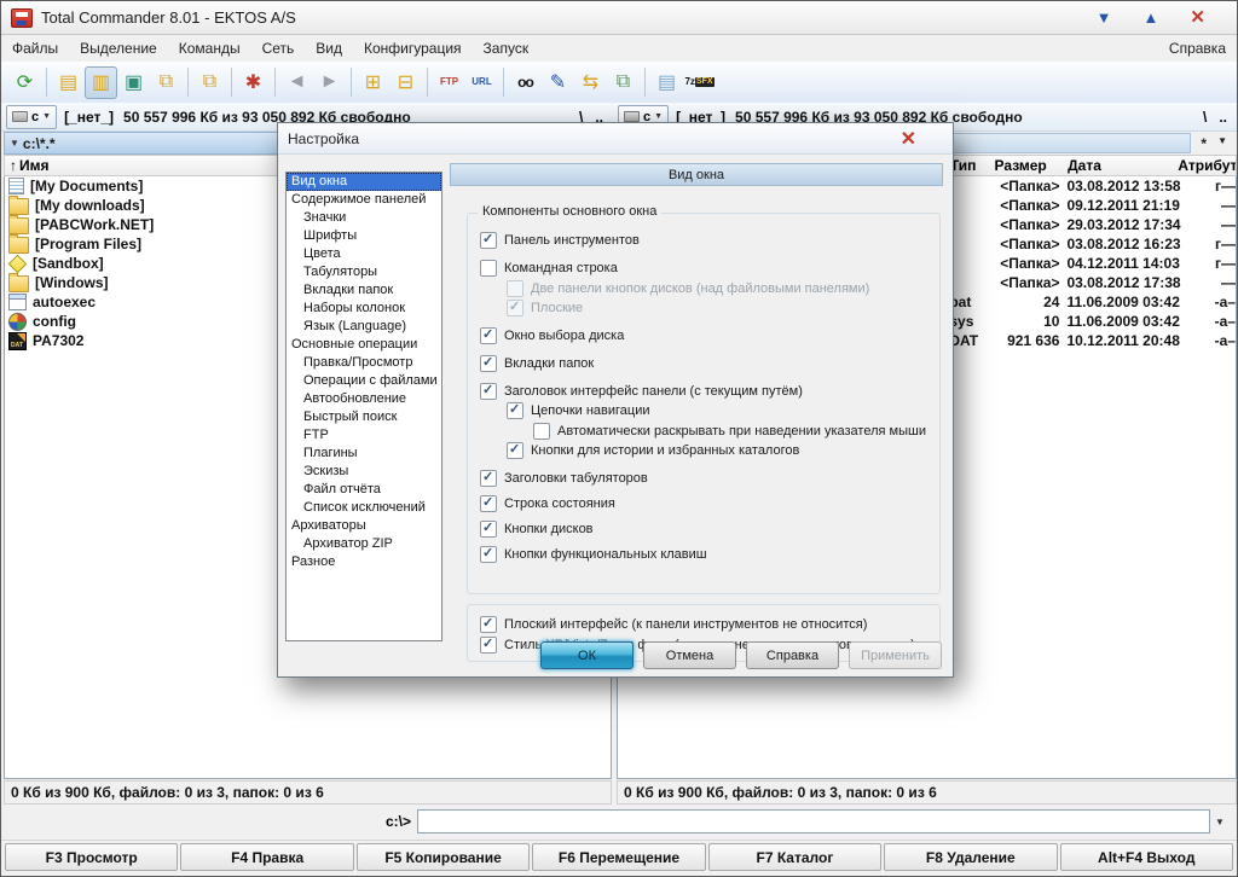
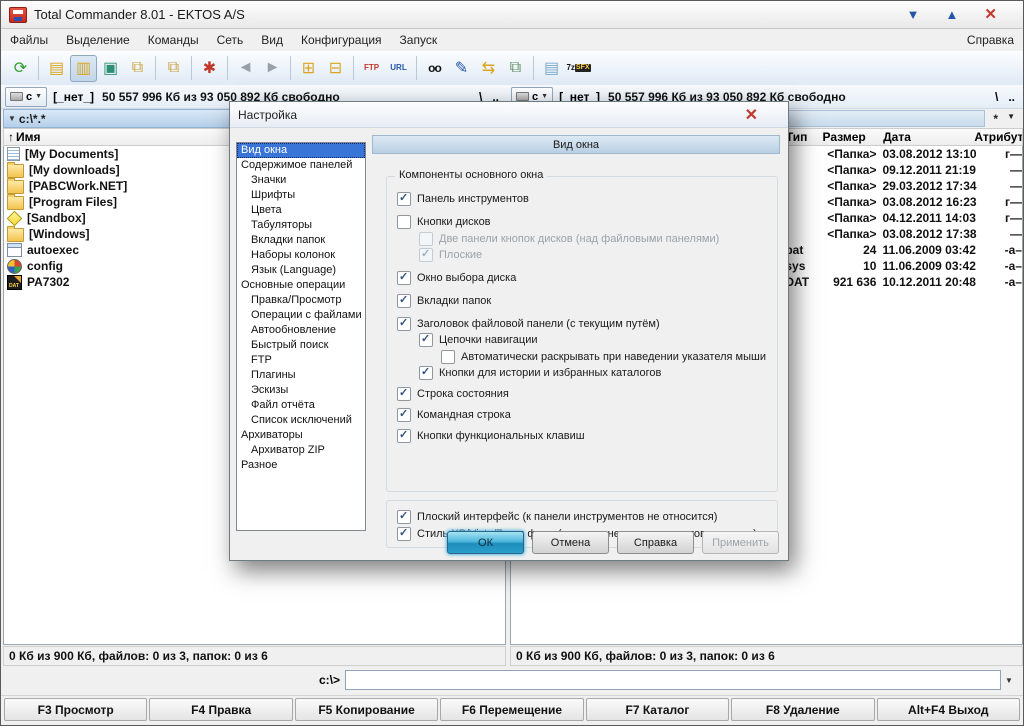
  Total Commander 8.01 - EKTOS A/S
  ▼
  ▲
  ✕
  Файлы
  Выделение
  Команды
  Сеть
  Вид
  Конфигурация
  Запуск
  Справка
  ⟳
  ▤
  ▥
  ▣
  ⧉
  ⧉
  ✱
  ◄
  ►
  ⊞
  ⊟
  FTP
  URL
  oo
  ✎
  ⇆
  ⧉
  ▤
  7z
  c
  [_нет_]
  50 557 996 Кб из 93 050 892 Кб свободно
  \
  ..
  c
  [_нет_]
  50 557 996 Кб из 93 050 892 Кб свободно
  \
  ..
  ▼
  c:\*.*
  *
  ▼
  ↑
  Имя
  Тип
  Размер
  Дата
  Атрибут
  [My Documents]
  [My downloads]
  [PABCWork.NET]
  [Program Files]
  [Sandbox]
  [Windows]
  autoexec
  config
  PA7302
  <Папка>
- 03.08.2012 13:58
+ 03.08.2012 13:10
  г—
  <Папка>
  09.12.2011 21:19
  —
  <Папка>
  29.03.2012 17:34
  —
  <Папка>
  03.08.2012 16:23
  г—
  <Папка>
  04.12.2011 14:03
  г—
  <Папка>
  03.08.2012 17:38
  —
  bat
  24
  11.06.2009 03:42
  -а–
  10
  11.06.2009 03:42
  -а–
  DAT
  921 636
  10.12.2011 20:48
  -а–
  0 Кб из 900 Кб, файлов: 0 из 3, папок: 0 из 6
  0 Кб из 900 Кб, файлов: 0 из 3, папок: 0 из 6
  c:\>
  ▼
  F3 Просмотр
  F4 Правка
  F5 Копирование
  F6 Перемещение
  F7 Каталог
  F8 Удаление
  Alt+F4 Выход
  Настройка
  ✕
  Вид окна
  Содержимое панелей
  Значки
  Шрифты
  Цвета
  Табуляторы
  Вкладки папок
  Наборы колонок
  Язык (Language)
  Основные операции
  Правка/Просмотр
  Операции с файлами
  Автообновление
  Быстрый поиск
  FTP
  Плагины
  Эскизы
  Файл отчёта
  Список исключений
  Архиваторы
  Архиватор ZIP
  Разное
  Вид окна
  Компоненты основного окна
  Панель инструментов
- Командная строка
+ Кнопки дисков
  Две панели кнопок дисков (над файловыми панелями)
  Плоские
  Окно выбора диска
  Вкладки папок
- Заголовок интерфейс панели (с текущим путём)
+ Заголовок файловой панели (с текущим путём)
  Цепочки навигации
  Автоматически раскрывать при наведении указателя мыши
  Кнопки для истории и избранных каталогов
- Заголовки табуляторов
  Строка состояния
- Кнопки дисков
+ Командная строка
  Кнопки функциональных клавиш
  Плоский интерфейс (к панели инструментов не относится)
  ОК
  Отмена
  Справка
  Применить
